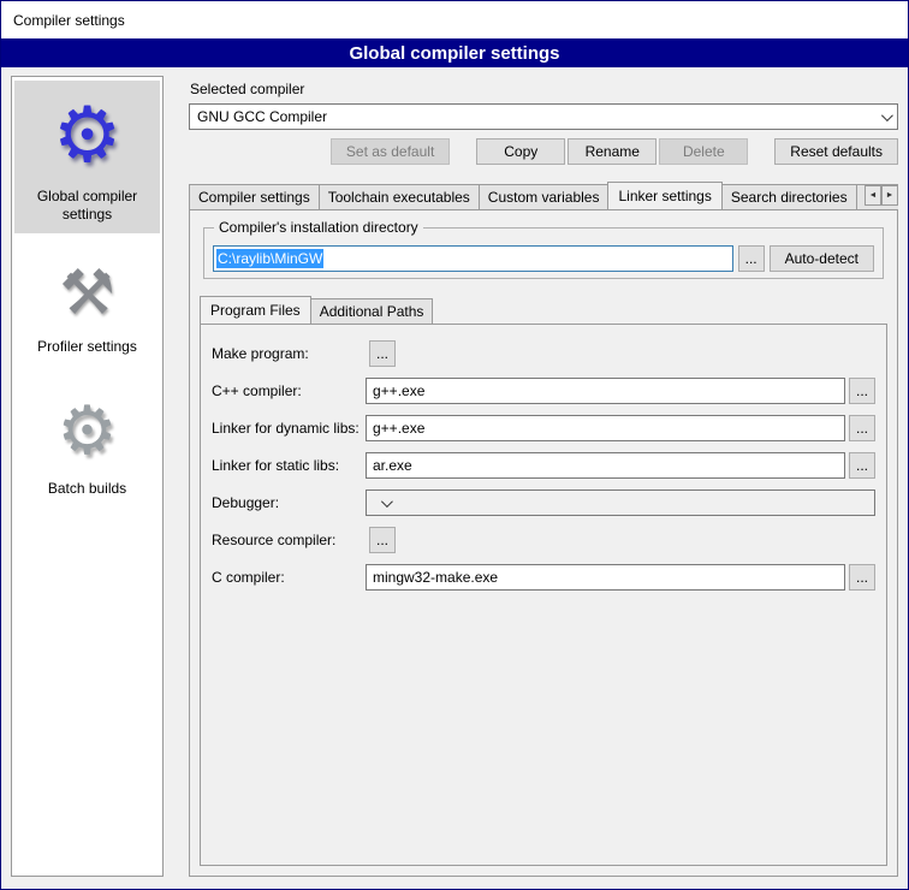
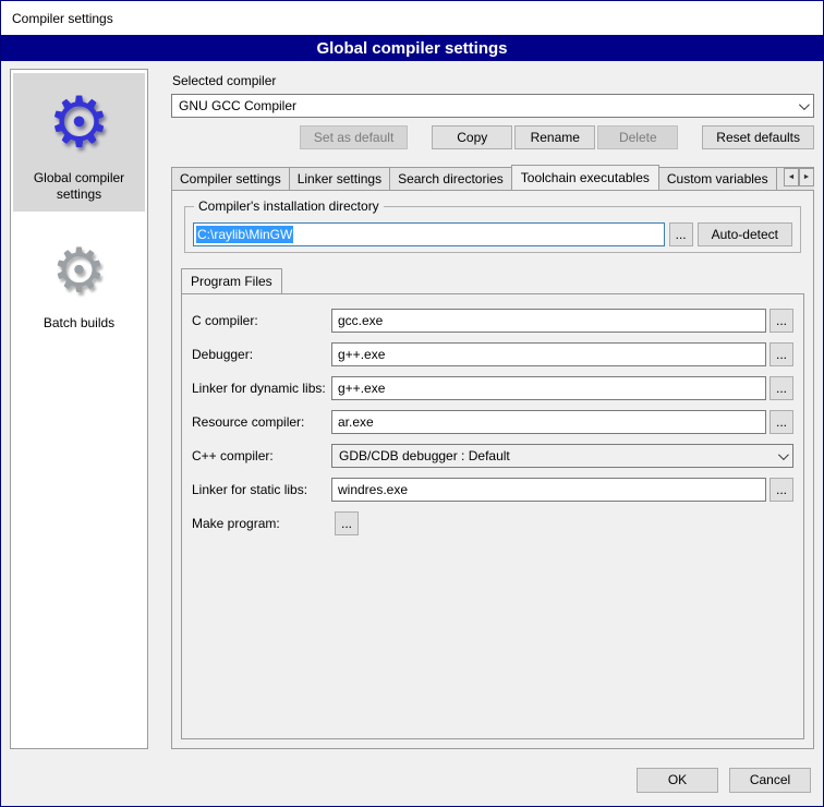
  Compiler settings
  Global compiler settings
  ⚙
  Global compiler settings
- ⚒
- Profiler settings
  ⚙
  Batch builds
  Selected compiler
  GNU GCC Compiler
  Set as default
  Copy
  Rename
  Delete
  Reset defaults
  Compiler settings
- Toolchain executables
+ Linker settings
- Custom variables
+ Search directories
- Linker settings
+ Toolchain executables
- Search directories
+ Custom variables
  Compiler's installation directory
  C:\raylib\MinGW
  ...
  Auto-detect
  Program Files
- Additional Paths
- Make program:
+ C compiler:
+ gcc.exe
  ...
- C++ compiler:
+ Debugger:
  g++.exe
  ...
  Linker for dynamic libs:
  g++.exe
  ...
- Linker for static libs:
+ Resource compiler:
  ar.exe
  ...
- Debugger:
+ C++ compiler:
+ GDB/CDB debugger : Default
- Resource compiler:
+ Linker for static libs:
+ windres.exe
  ...
- C compiler:
+ Make program:
- mingw32-make.exe
  ...
+ OK
+ Cancel
